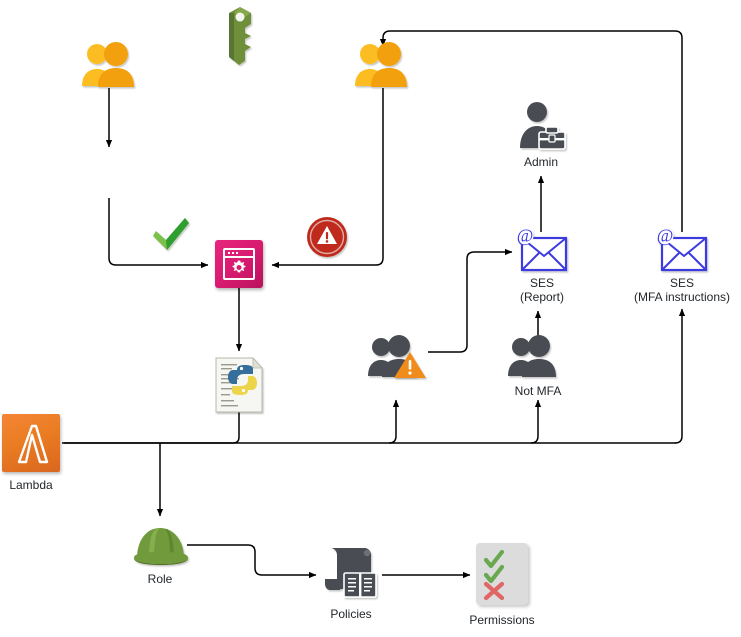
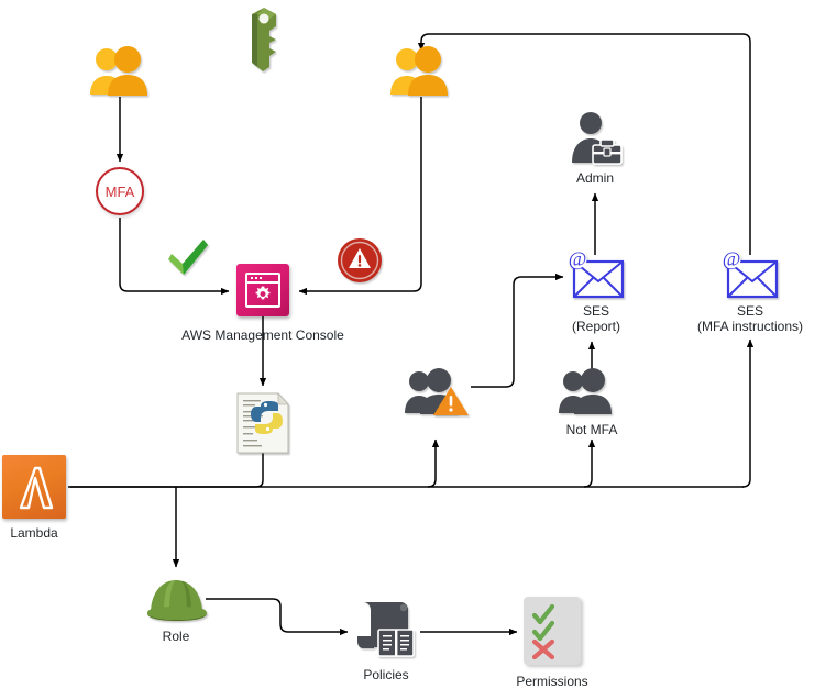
+ MFA
+ AWS Management Console
  Admin
  @
  SES
  (Report)
  @
  SES
  (MFA instructions)
  Not MFA
  Lambda
  Role
  Policies
  Permissions
